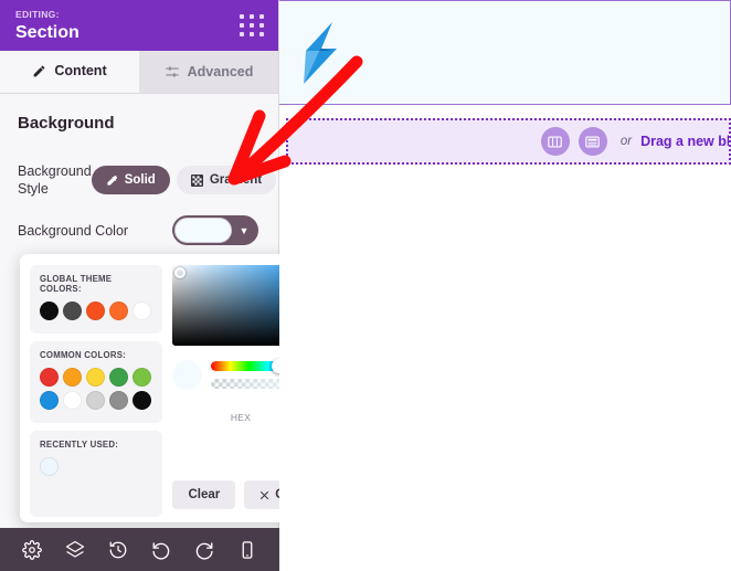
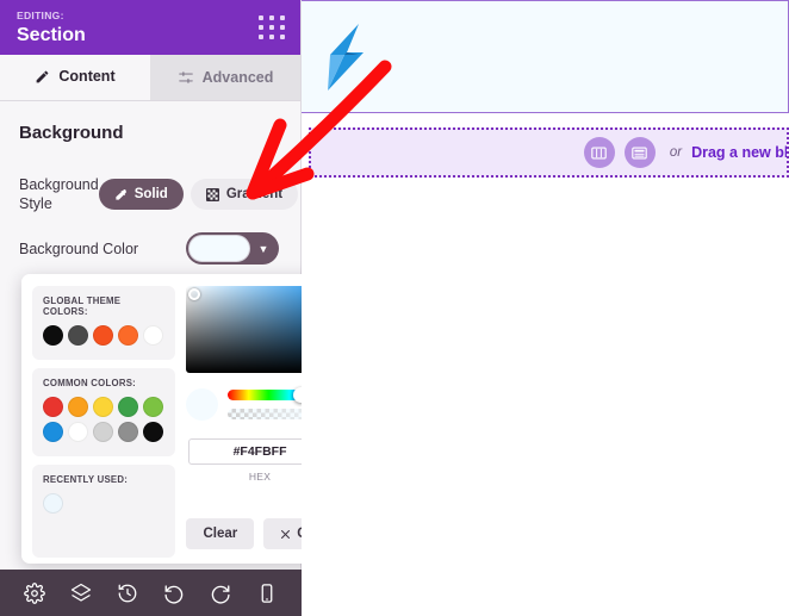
  EDITING:
  Section
  Content
  Advanced
  Background
  Background Style
  Solid
  Background Color
  ▼
  GLOBAL THEME COLORS:
  COMMON COLORS:
  RECENTLY USED:
+ #F4FBFF
  HEX
  Clear
  or
  Drag a new bl
